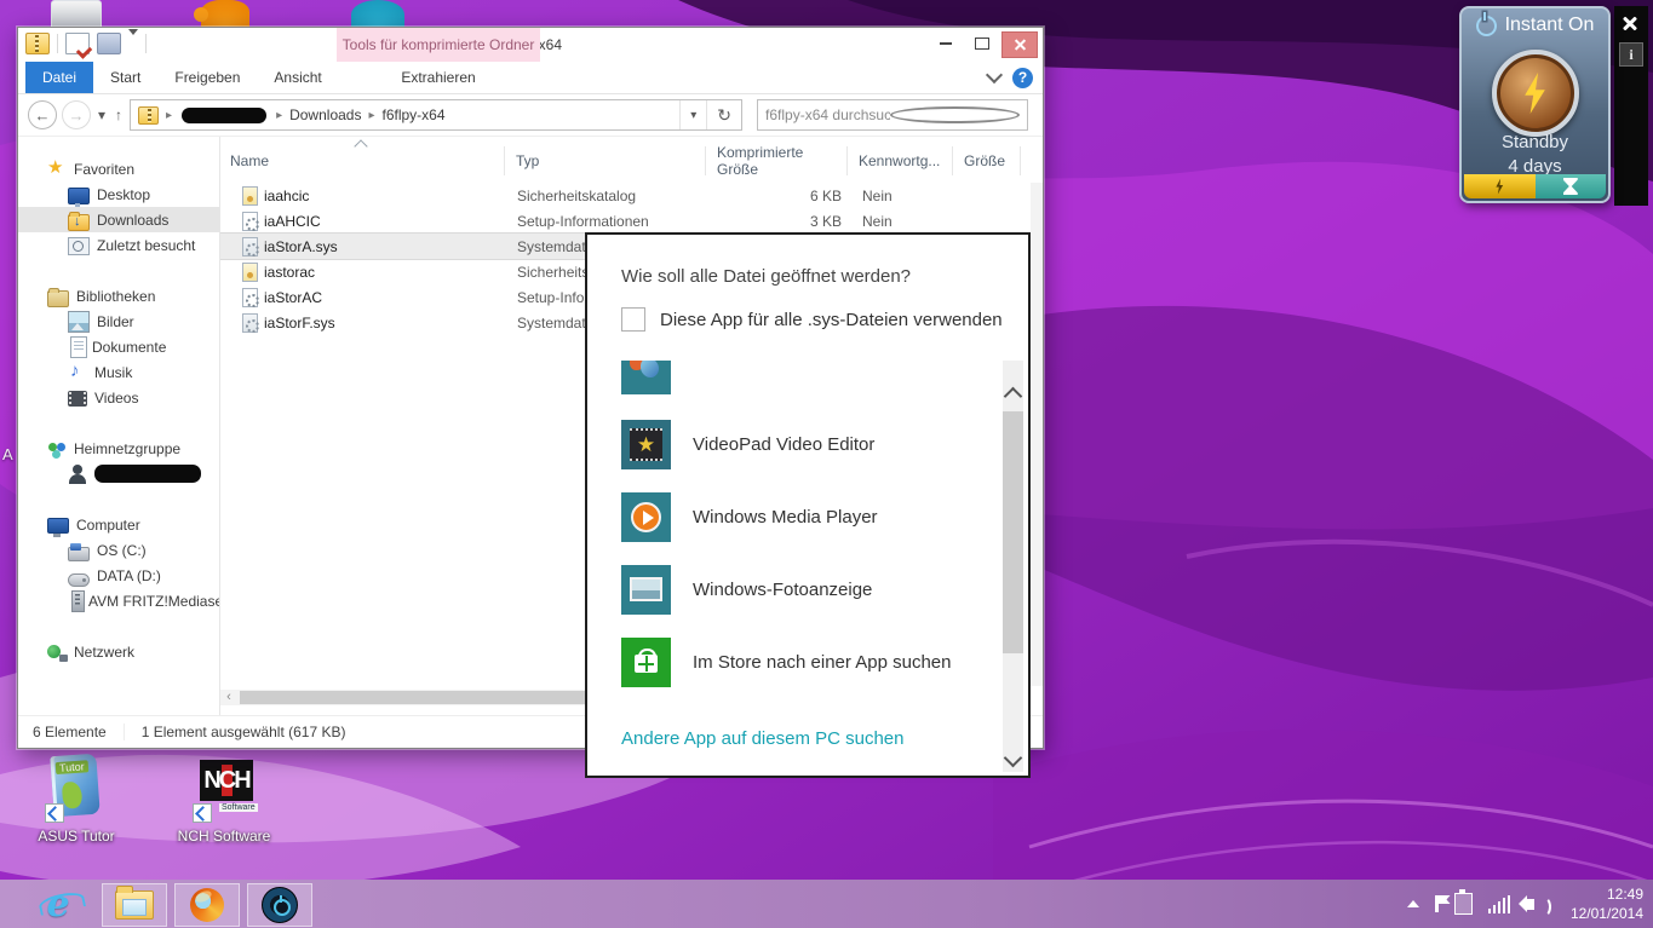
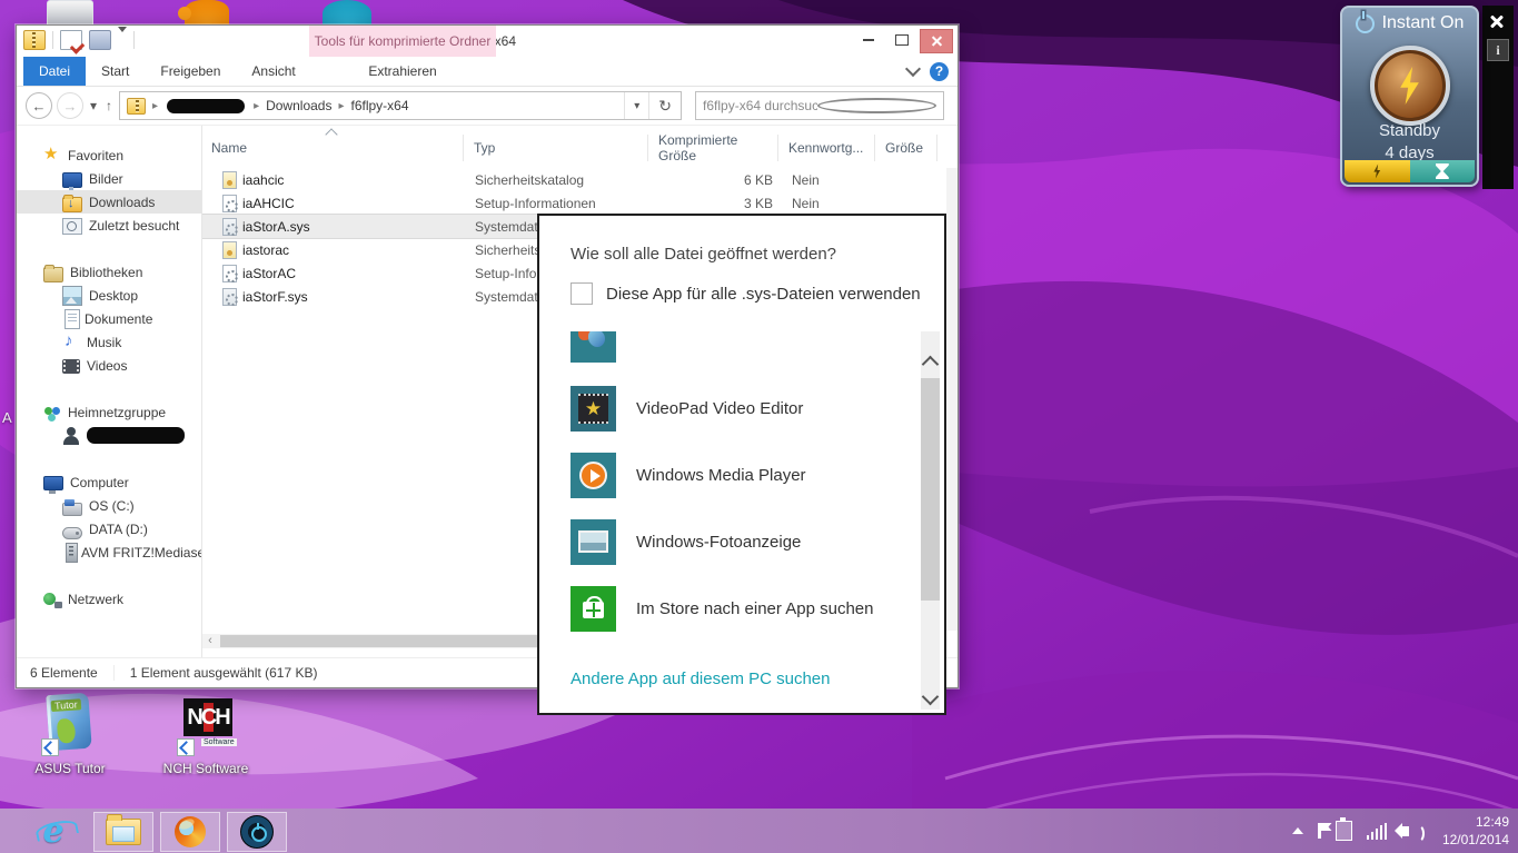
  A
  Tools für komprimierte Ordner
  Datei
  Start
  Freigeben
  Ansicht
  Extrahieren
  ?
  ←
  →
  ▾
  ↑
  ▸
  ▸
  Downloads
  ▸
  f6flpy-x64
  ▾
  ↻
  f6flpy-x64 durchsuc
  Favoriten
- Desktop
+ Bilder
  Downloads
  Zuletzt besucht
  Bibliotheken
- Bilder
+ Desktop
  Dokumente
  Musik
  Videos
  Heimnetzgruppe
  Computer
  OS (C:)
  DATA (D:)
  AVM FRITZ!Mediase
  Netzwerk
  Name
  Typ
  Komprimierte Größe
  Kennwortg...
  Größe
  iaahcic
  Sicherheitskatalog
  6 KB
  Nein
  iaAHCIC
  Setup-Informationen
  3 KB
  Nein
  iaStorA.sys
  Systemda
  iastorac
  iaStorAC
  iaStorF.sys
  Systemda
  ‹
  6 Elemente
  1 Element ausgewählt (617 KB)
  Wie soll alle Datei geöffnet werden?
  Diese App für alle .sys-Dateien verwenden
  VideoPad Video Editor
  Windows Media Player
  Windows-Fotoanzeige
  Im Store nach einer App suchen
  Andere App auf diesem PC suchen
  i
  Instant On
  Standby
  4 days
  ASUS Tutor
  NCH
  NCH Software
  e
  12:49
  12/01/2014
